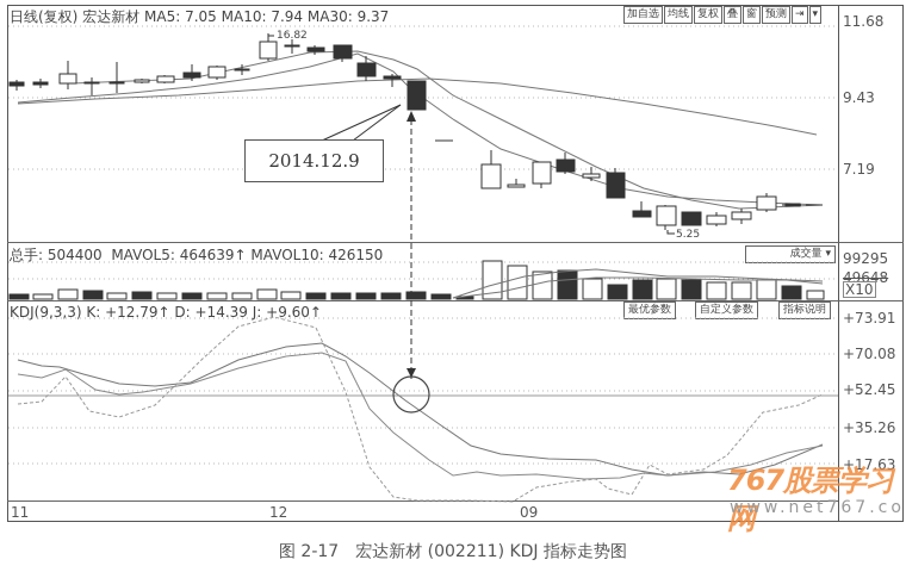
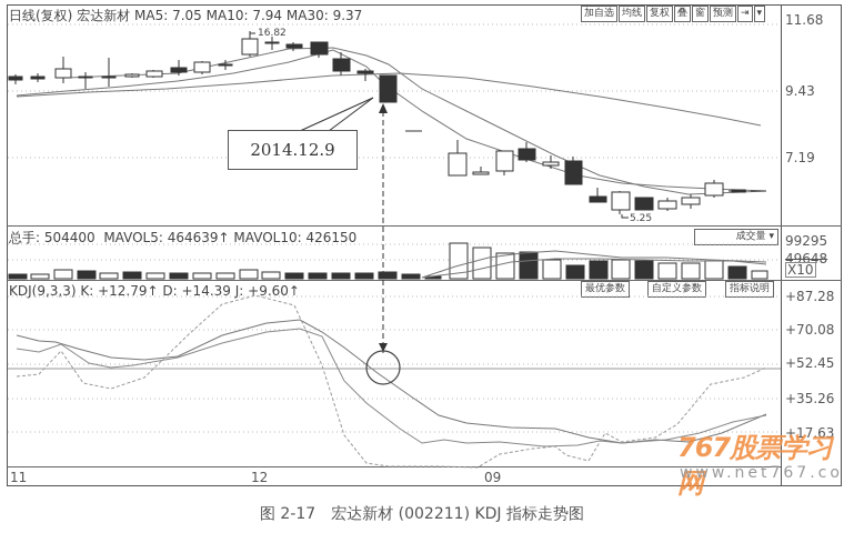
  日线(复权) 宏达新材 MA5: 7.05 MA10: 7.94 MA30: 9.37
  加自选
  均线
  复权
  叠
  窗
  预测
  ⇥
  ▾
  11.68
  9.43
  7.19
  总手: 504400 MAVOL5: 464639↑ MAVOL10: 426150
  成交量 ▾
  99295
  49648
  X10
  KDJ(9,3,3) K: +12.79↑ D: +14.39 J: +9.60↑
  最优参数
  自定义参数
  指标说明
- +73.91
+ +87.28
  +70.08
  +52.45
  +35.26
  +17.63
  11
  12
  09
  16.82
  5.25
  2014.12.9
  767股票学习网
  www.net767.co
  图 2-17 宏达新材 (002211) KDJ 指标走势图
